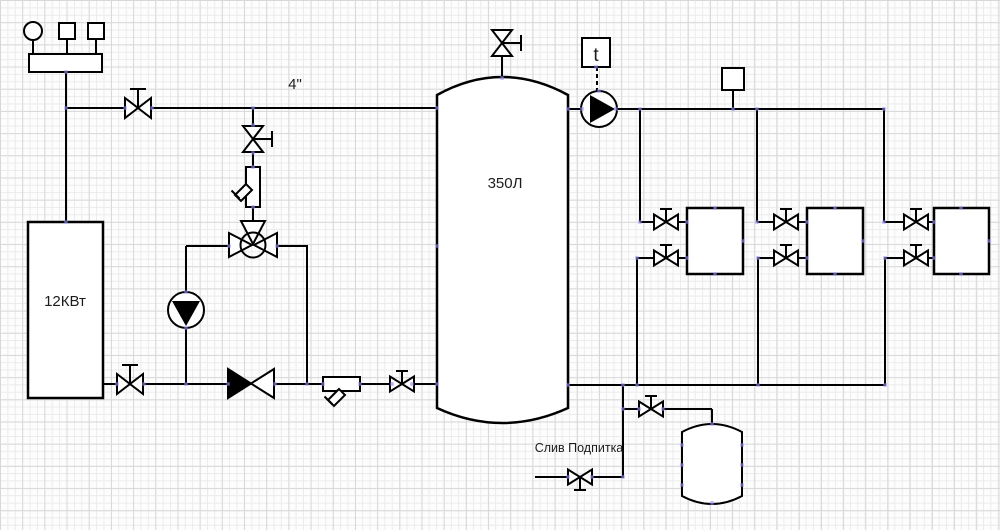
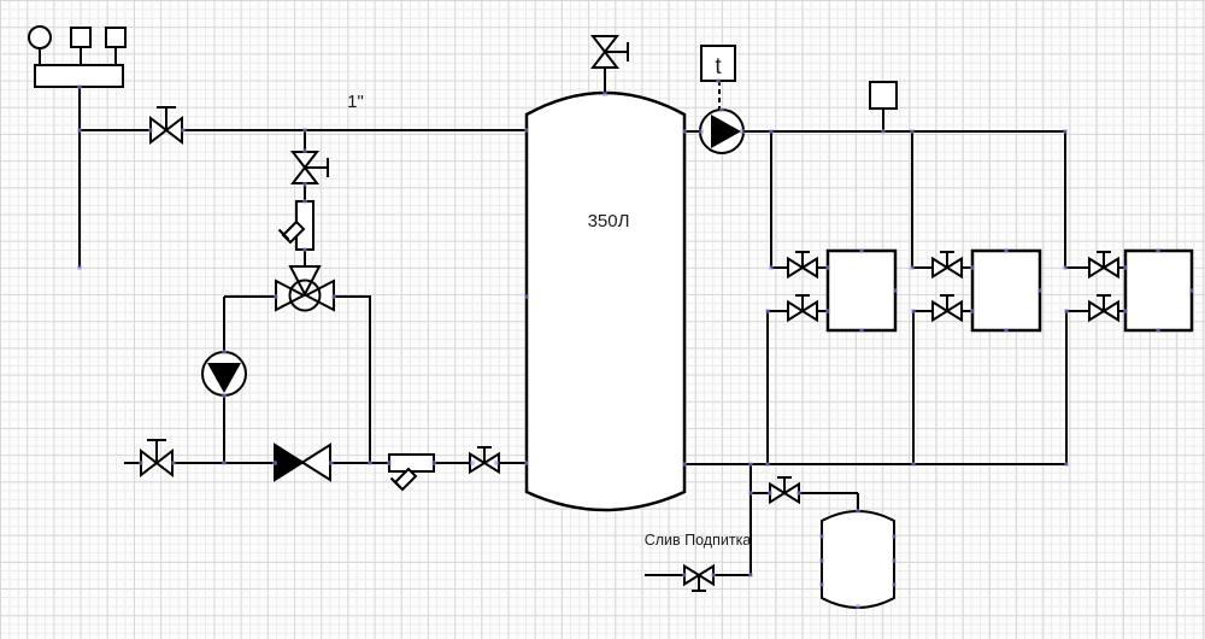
- 12КВт
  350Л
  t
- 4"
+ 1"
  Слив Подпитка
